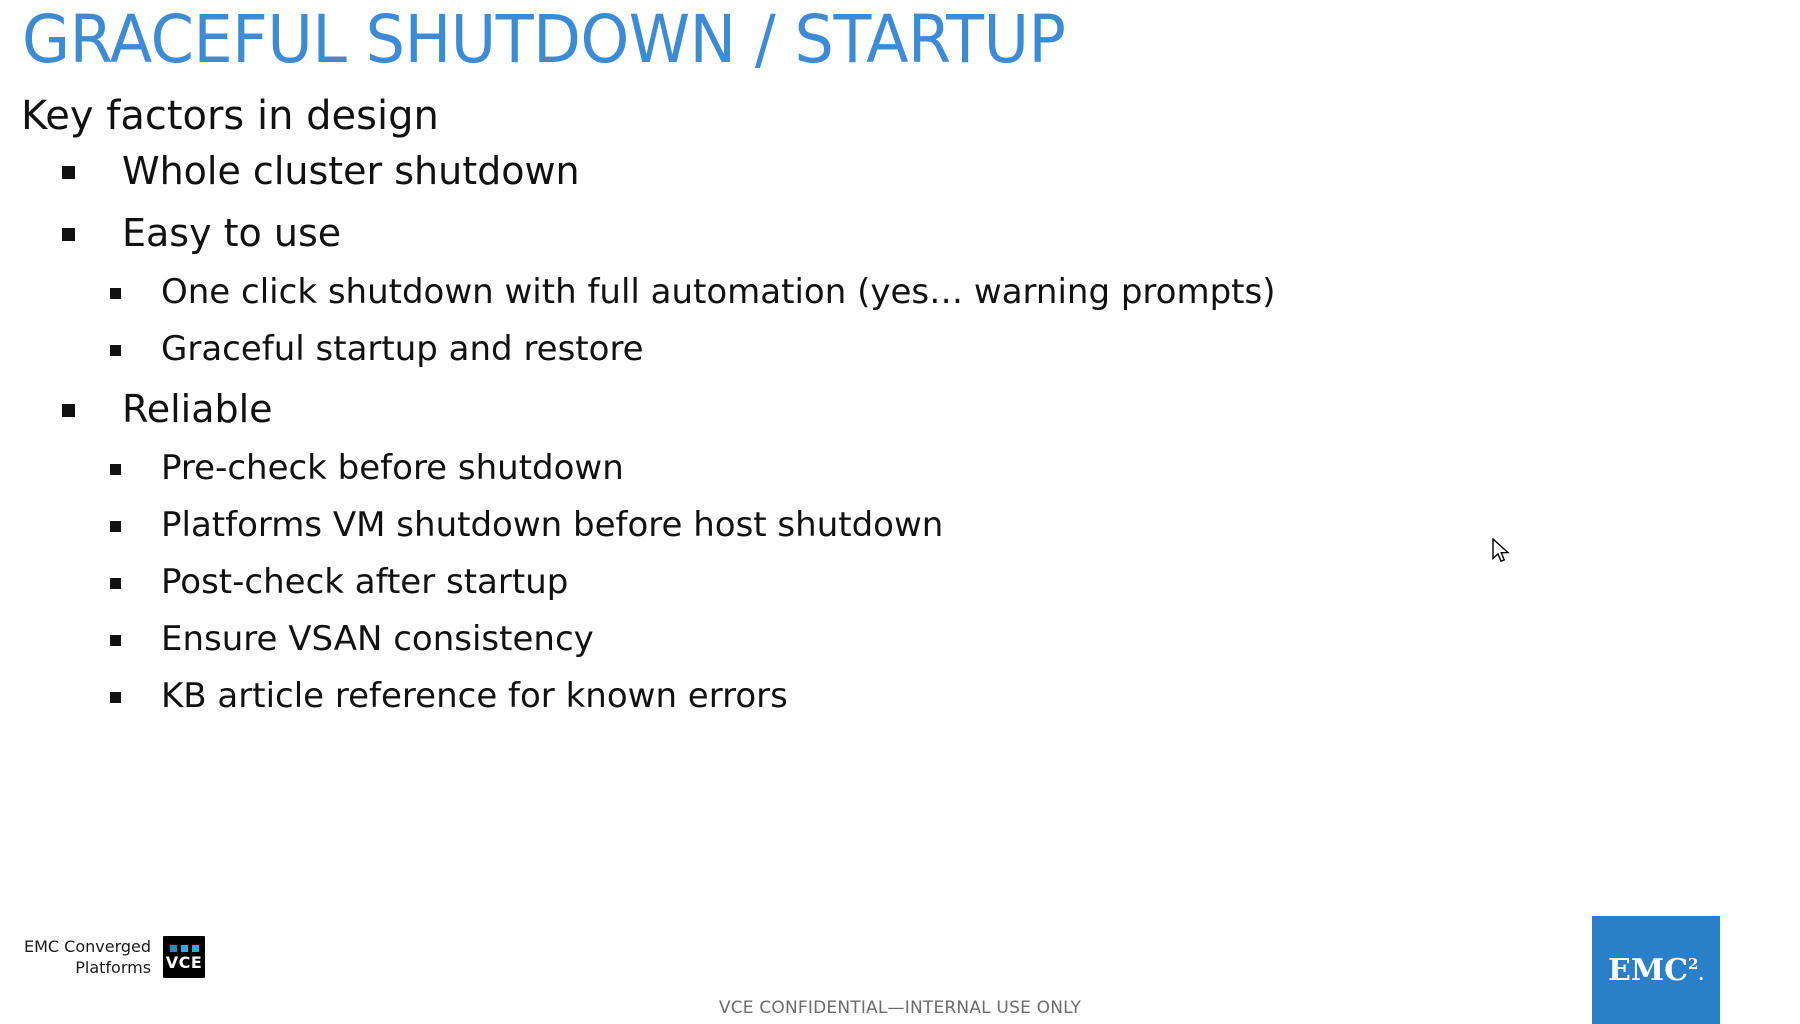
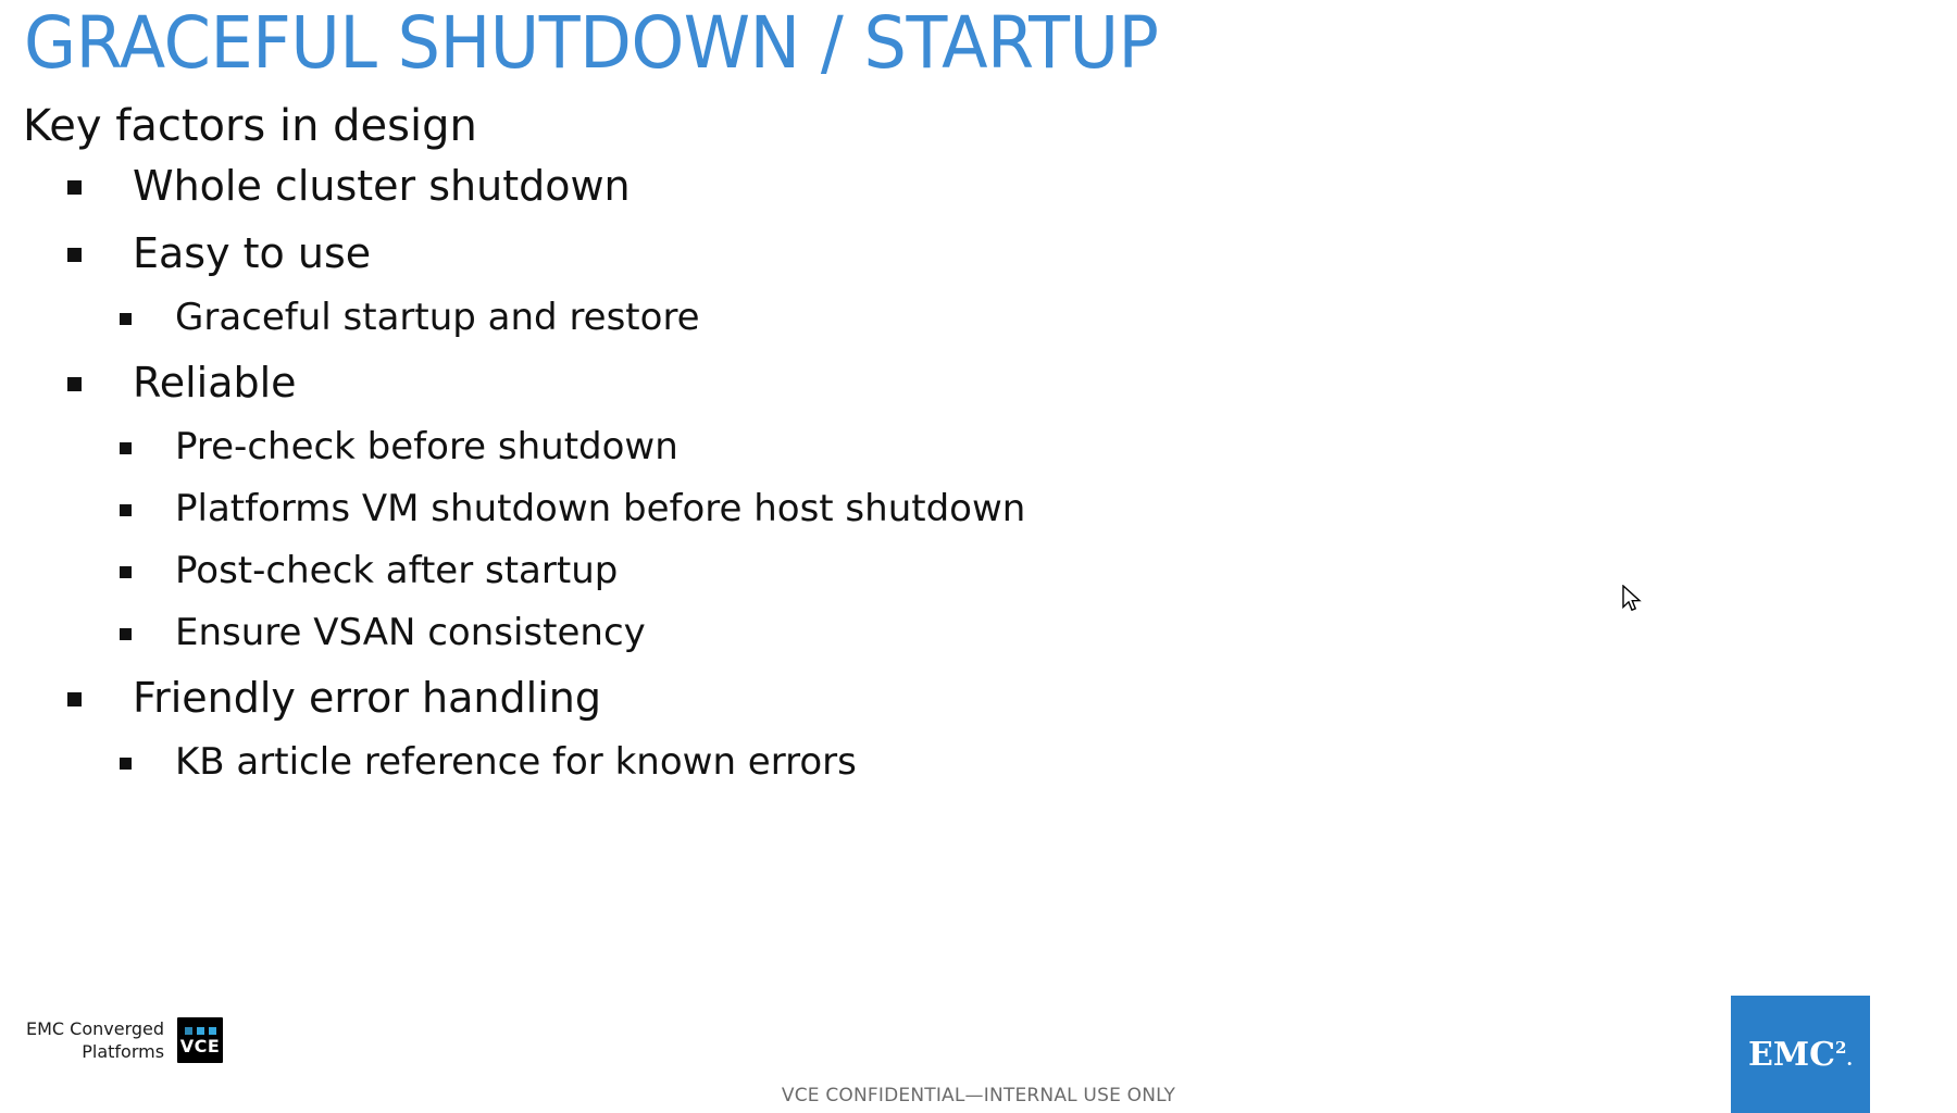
  GRACEFUL SHUTDOWN / STARTUP
  Key factors in design
  Whole cluster shutdown
  Easy to use
- One click shutdown with full automation (yes… warning prompts)
  Graceful startup and restore
  Reliable
  Pre-check before shutdown
  Platforms VM shutdown before host shutdown
  Post-check after startup
  Ensure VSAN consistency
+ Friendly error handling
  KB article reference for known errors
  EMC Converged
  Platforms
  VCE
  VCE CONFIDENTIAL—INTERNAL USE ONLY
  EMC2.
